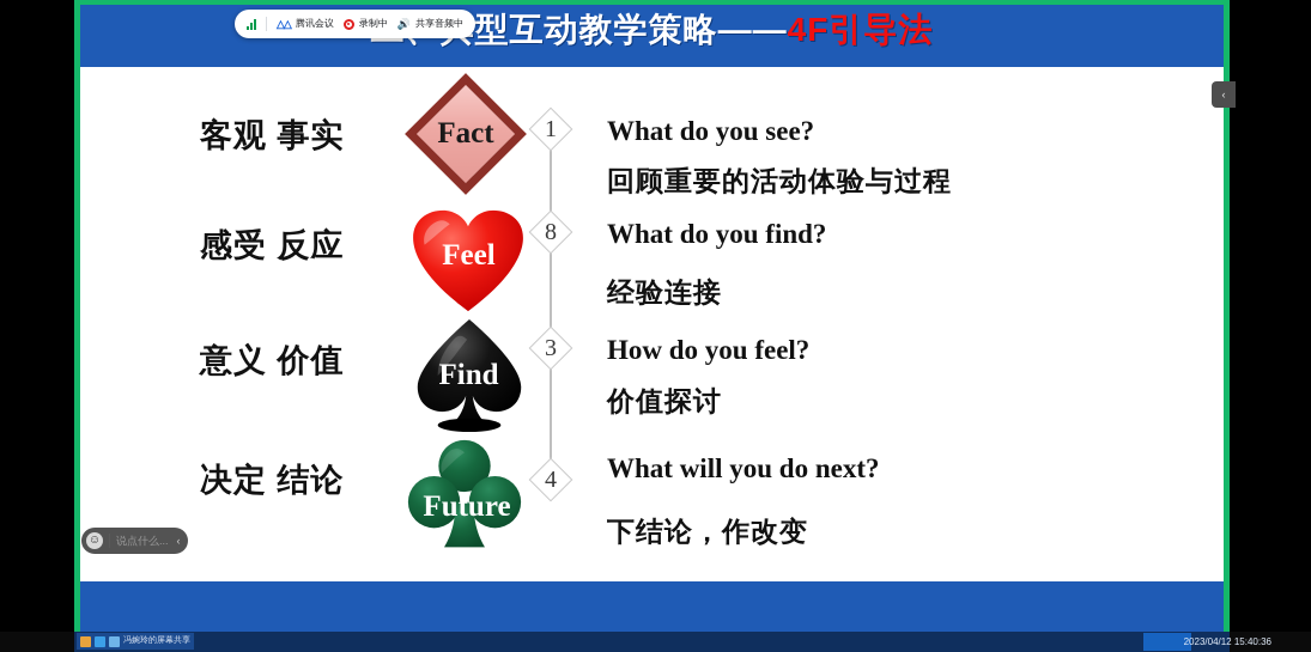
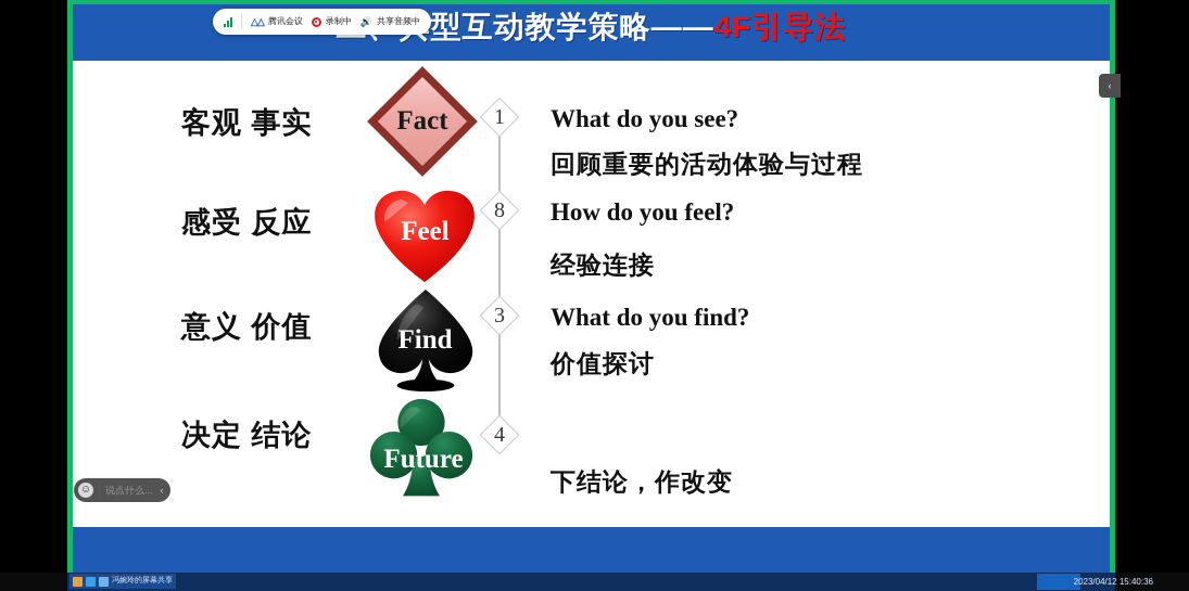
  型互动教学策略——4F引导法
  客观 事实
  Fact
  1
  What do you see?
  回顾重要的活动体验与过程
  感受 反应
  Feel
  8
- What do you find?
+ How do you feel?
  经验连接
  意义 价值
  Find
  3
- How do you feel?
+ What do you find?
  价值探讨
  决定 结论
  Future
  4
- What will you do next?
  下结论，作改变
  △△
  腾讯会议
  录制中
  🔊
  共享音频中
  ☺
  说点什么...
  ‹
  ‹
  2023/04/12 15:40:36
